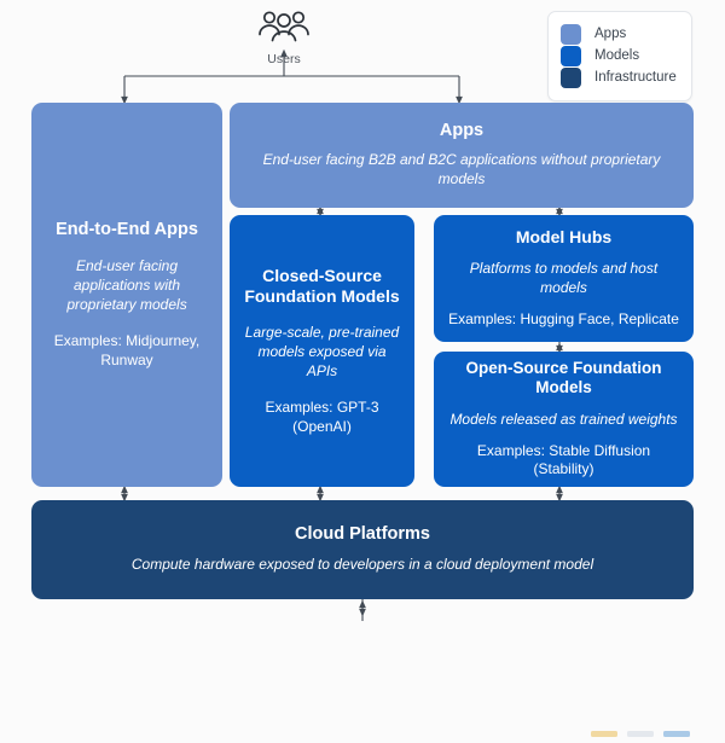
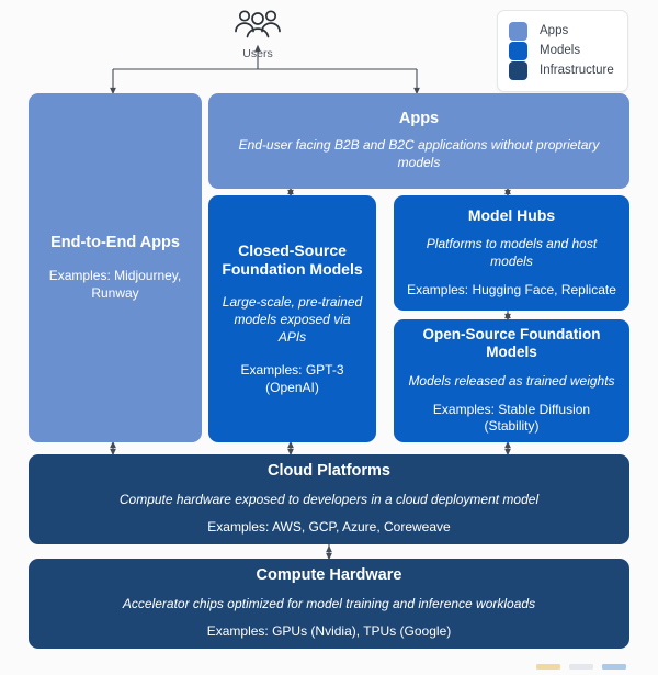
  Users
  Apps
  Models
  Infrastructure
  End-to-End Apps
- End-user facing applications with proprietary models
  Examples: Midjourney, Runway
  Apps
  End-user facing B2B and B2C applications without proprietary models
  Closed-Source Foundation Models
  Large-scale, pre-trained models exposed via APIs
  Examples: GPT-3 (OpenAI)
  Model Hubs
  Platforms to models and host models
  Examples: Hugging Face, Replicate
  Open-Source Foundation Models
  Models released as trained weights
  Examples: Stable Diffusion (Stability)
  Cloud Platforms
  Compute hardware exposed to developers in a cloud deployment model
+ Examples: AWS, GCP, Azure, Coreweave
+ Compute Hardware
+ Accelerator chips optimized for model training and inference workloads
+ Examples: GPUs (Nvidia), TPUs (Google)
